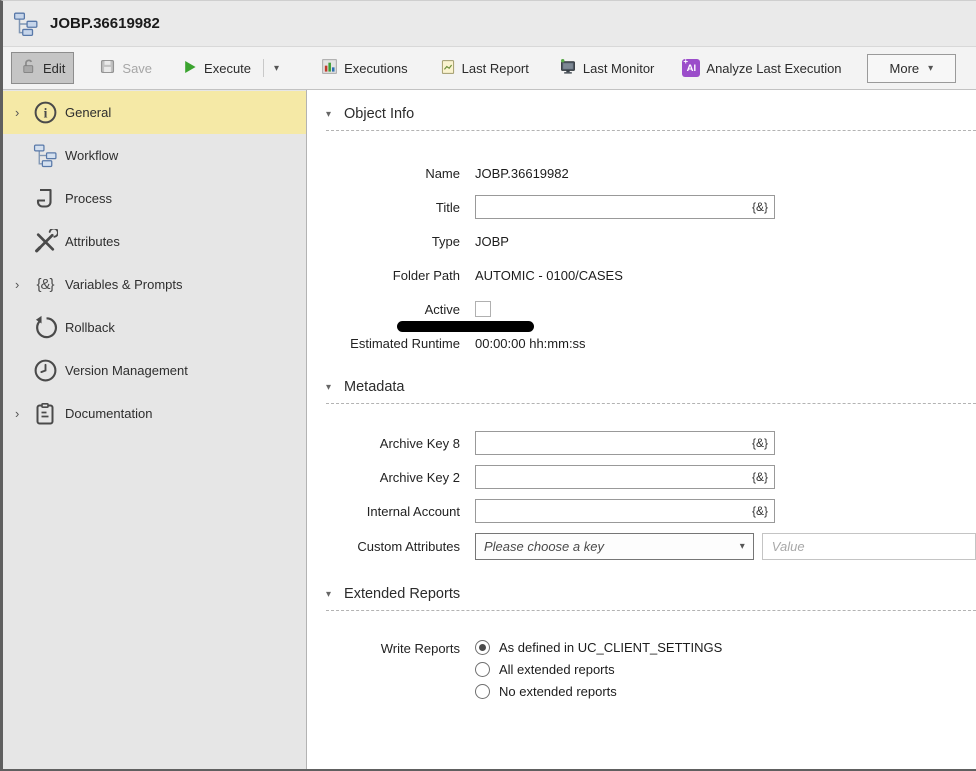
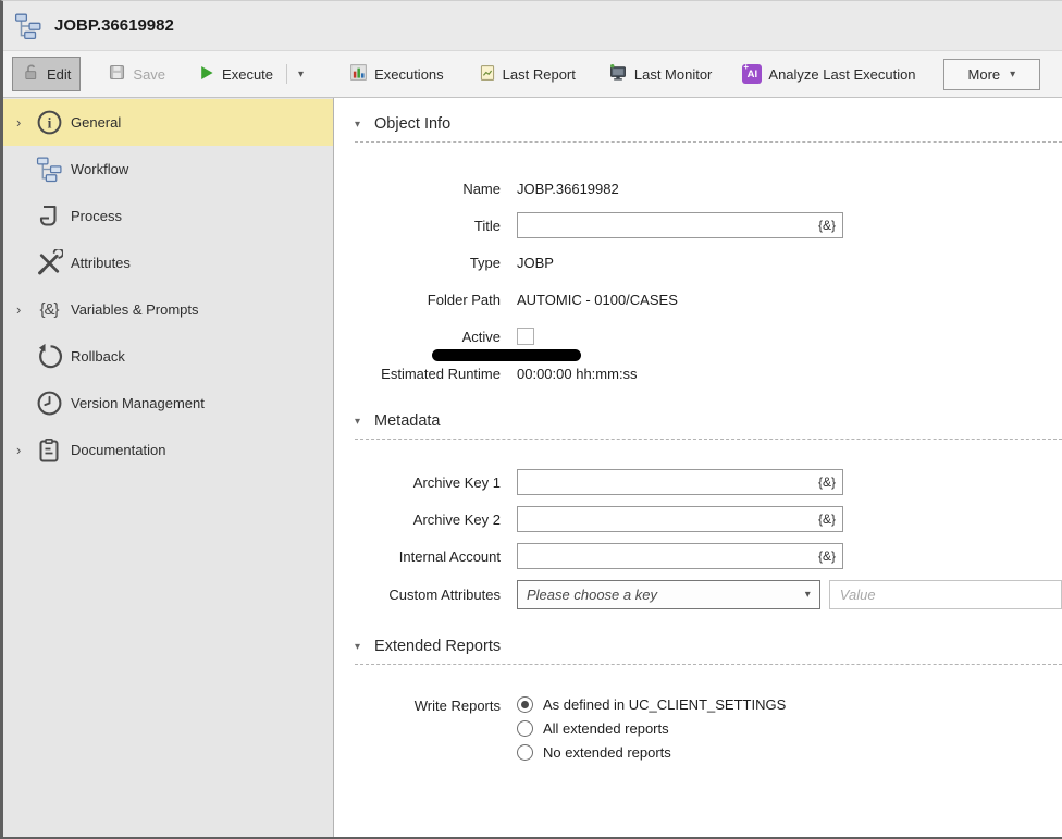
  JOBP.36619982
  Edit
  Save
  Execute
  ▾
  Executions
  Last Report
  Last Monitor
  AI
  Analyze Last Execution
  More
  ▾
  ›
  i
  General
  Workflow
  Process
  Attributes
  ›
  {&}
  Variables & Prompts
  Rollback
  Version Management
  ›
  Documentation
  ▾
  Object Info
  Name
  JOBP.36619982
  Title
  {&}
  Type
  JOBP
  Folder Path
  AUTOMIC - 0100/CASES
  Active
  Estimated Runtime
  00:00:00 hh:mm:ss
  ▾
  Metadata
- Archive Key 8
+ Archive Key 1
  {&}
  Archive Key 2
  {&}
  Internal Account
  {&}
  Custom Attributes
  Please choose a key
  ▾
  Value
  ▾
  Extended Reports
  Write Reports
  As defined in UC_CLIENT_SETTINGS
  All extended reports
  No extended reports
